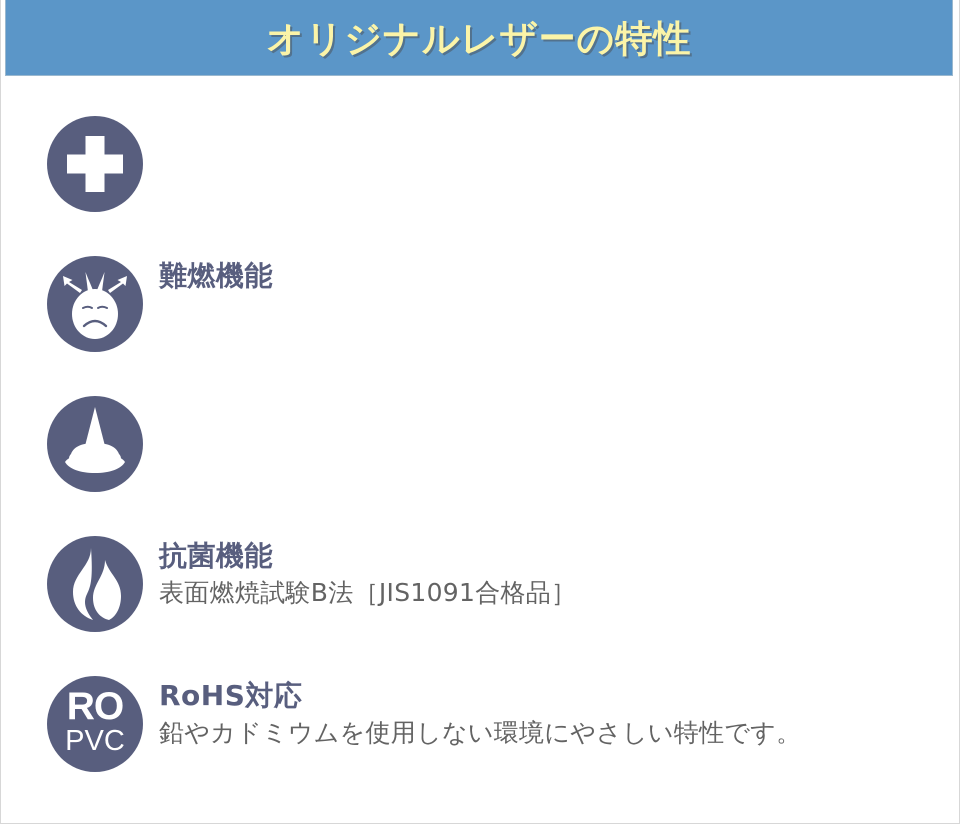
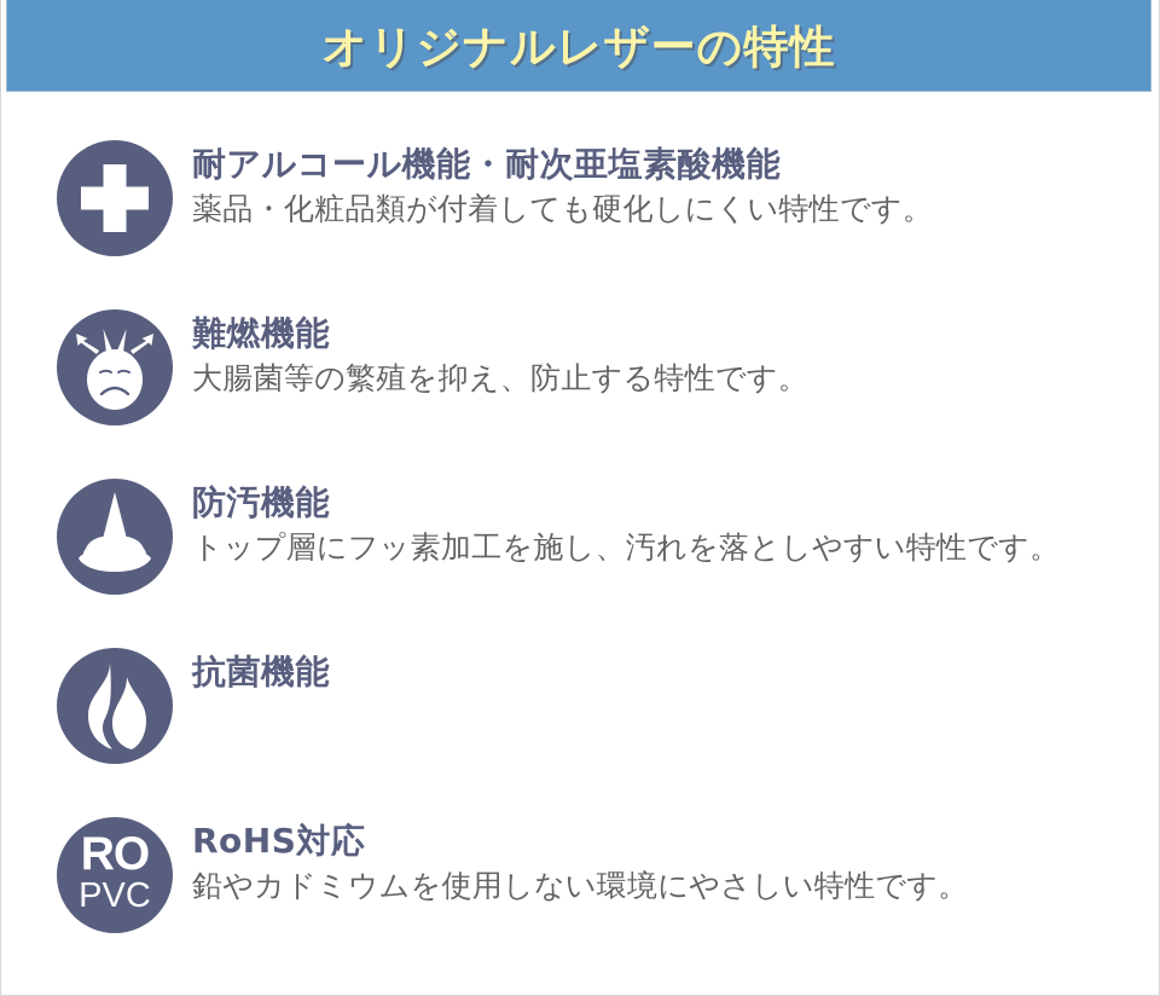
  オリジナルレザーの特性
+ 耐アルコール機能・耐次亜塩素酸機能
+ 薬品・化粧品類が付着しても硬化しにくい特性です。
  難燃機能
+ 大腸菌等の繁殖を抑え、防止する特性です。
+ 防汚機能
+ トップ層にフッ素加工を施し、汚れを落としやすい特性です。
  抗菌機能
- 表面燃焼試験B法［JIS1091合格品］
  RO
  PVC
  RoHS対応
  鉛やカドミウムを使用しない環境にやさしい特性です。
